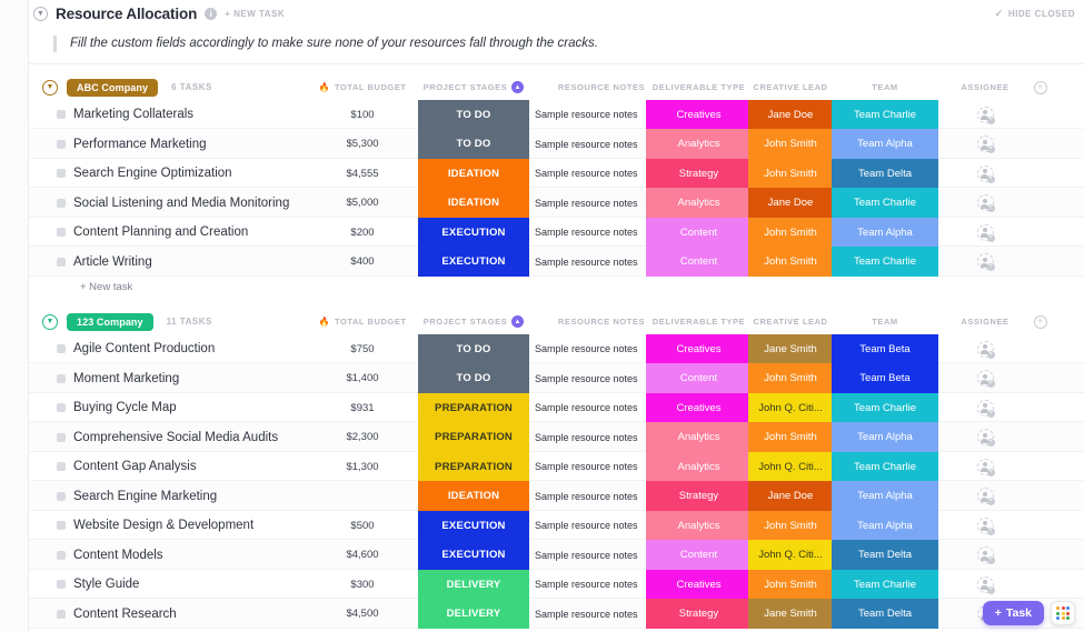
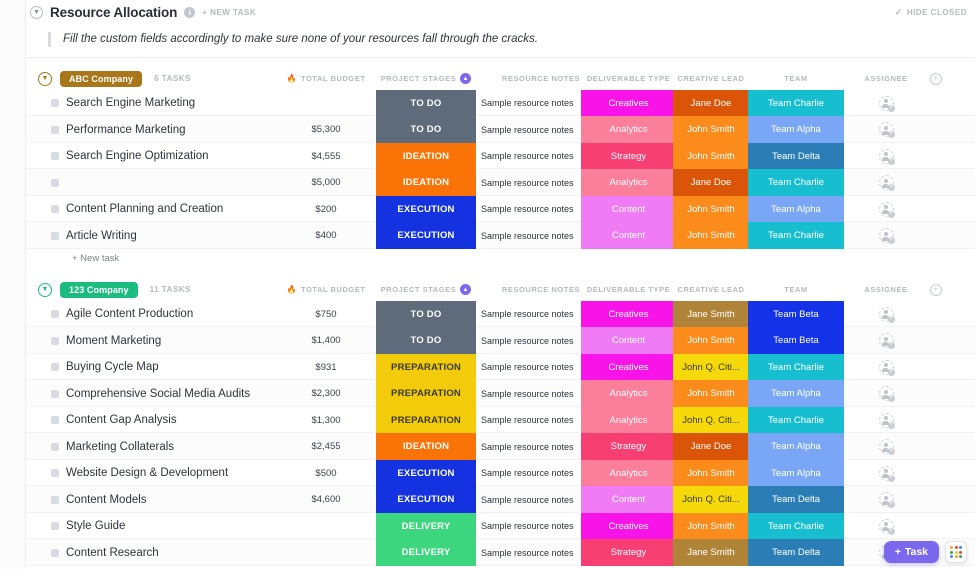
  Resource Allocation
  i
  + NEW TASK
  ✓
  HIDE CLOSED
  Fill the custom fields accordingly to make sure none of your resources fall through the cracks.
  ABC Company
  6 TASKS
  🔥
  TOTAL BUDGET
  PROJECT STAGES
  RESOURCE NOTES
  DELIVERABLE TYPE
  CREATIVE LEAD
  TEAM
  ASSIGNEE
  +
- Marketing Collaterals
+ Search Engine Marketing
- $100
  TO DO
  Sample resource notes
  Creatives
  Jane Doe
  Team Charlie
  Performance Marketing
  $5,300
  TO DO
  Sample resource notes
  Analytics
  John Smith
  Team Alpha
  Search Engine Optimization
  $4,555
  IDEATION
  Sample resource notes
  Strategy
  John Smith
  Team Delta
- Social Listening and Media Monitoring
  $5,000
  IDEATION
  Sample resource notes
  Analytics
  Jane Doe
  Team Charlie
  Content Planning and Creation
  $200
  EXECUTION
  Sample resource notes
  Content
  John Smith
  Team Alpha
  Article Writing
  $400
  EXECUTION
  Sample resource notes
  Content
  John Smith
  Team Charlie
  + New task
  123 Company
  11 TASKS
  🔥
  TOTAL BUDGET
  PROJECT STAGES
  RESOURCE NOTES
  DELIVERABLE TYPE
  CREATIVE LEAD
  TEAM
  ASSIGNEE
  +
  Agile Content Production
  $750
  TO DO
  Sample resource notes
  Creatives
  Jane Smith
  Team Beta
  Moment Marketing
  $1,400
  TO DO
  Sample resource notes
  Content
  John Smith
  Team Beta
  Buying Cycle Map
  $931
  PREPARATION
  Sample resource notes
  Creatives
  John Q. Citi...
  Team Charlie
  Comprehensive Social Media Audits
  $2,300
  PREPARATION
  Sample resource notes
  Analytics
  John Smith
  Team Alpha
  Content Gap Analysis
  $1,300
  PREPARATION
  Sample resource notes
  Analytics
  John Q. Citi...
  Team Charlie
- Search Engine Marketing
+ Marketing Collaterals
+ $2,455
  IDEATION
  Sample resource notes
  Strategy
  Jane Doe
  Team Alpha
  Website Design & Development
  $500
  EXECUTION
  Sample resource notes
  Analytics
  John Smith
  Team Alpha
  Content Models
  $4,600
  EXECUTION
  Sample resource notes
  Content
  John Q. Citi...
  Team Delta
  Style Guide
- $300
  DELIVERY
  Sample resource notes
  Creatives
  John Smith
  Team Charlie
  Content Research
- $4,500
  DELIVERY
  Sample resource notes
  Strategy
  Jane Smith
  Team Delta
  +
  Task
